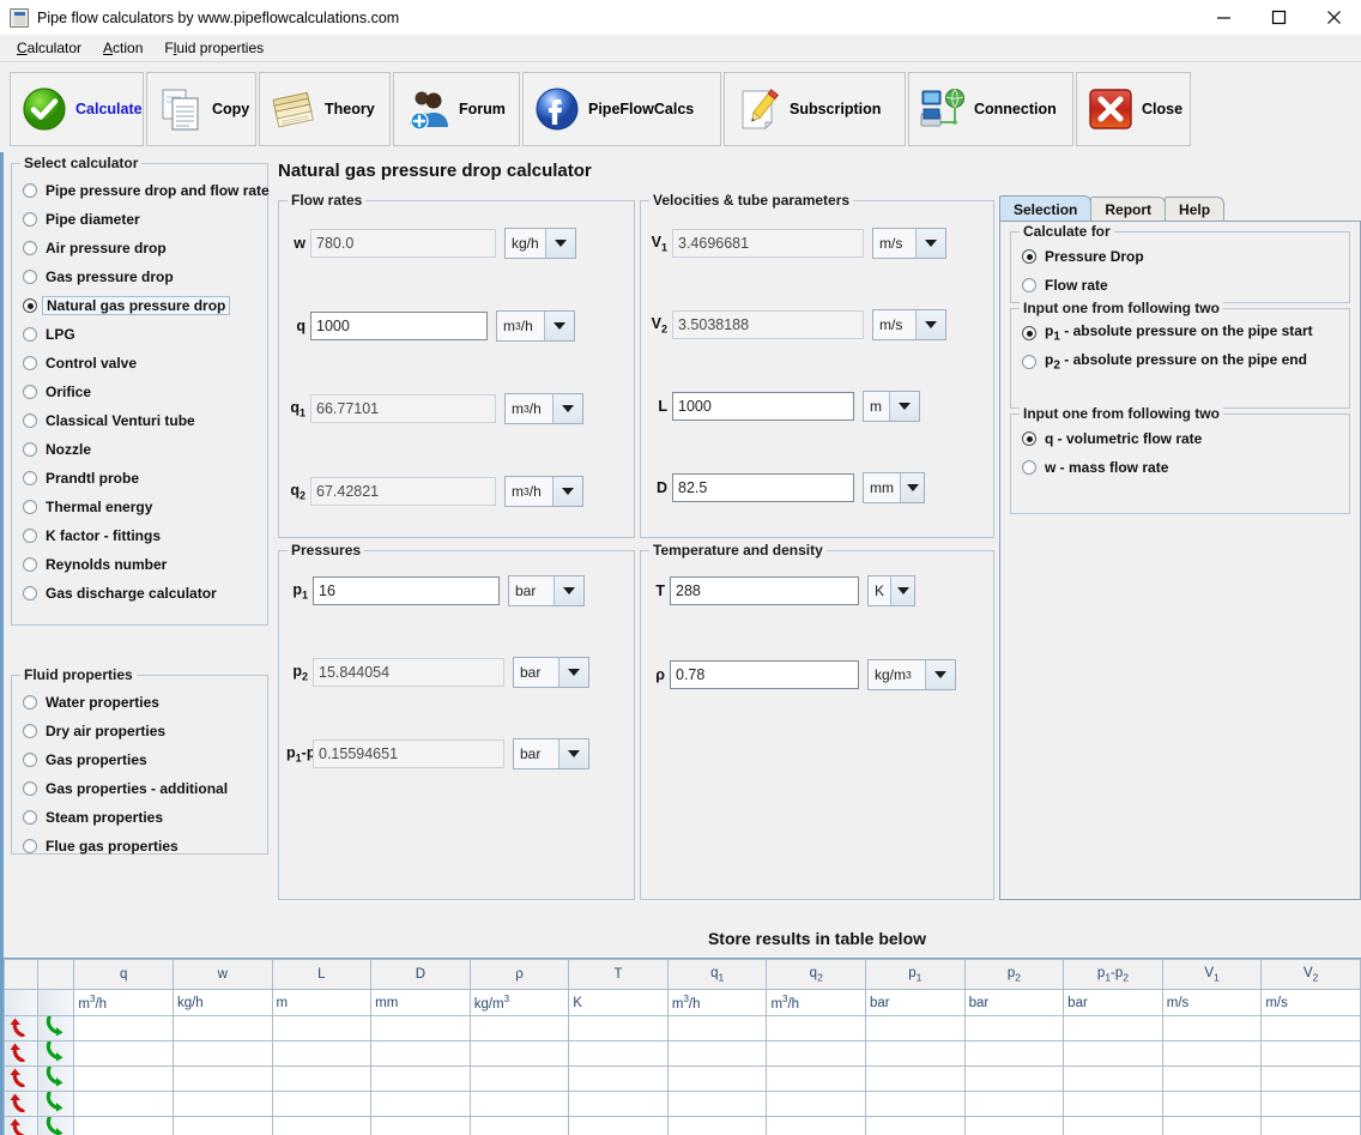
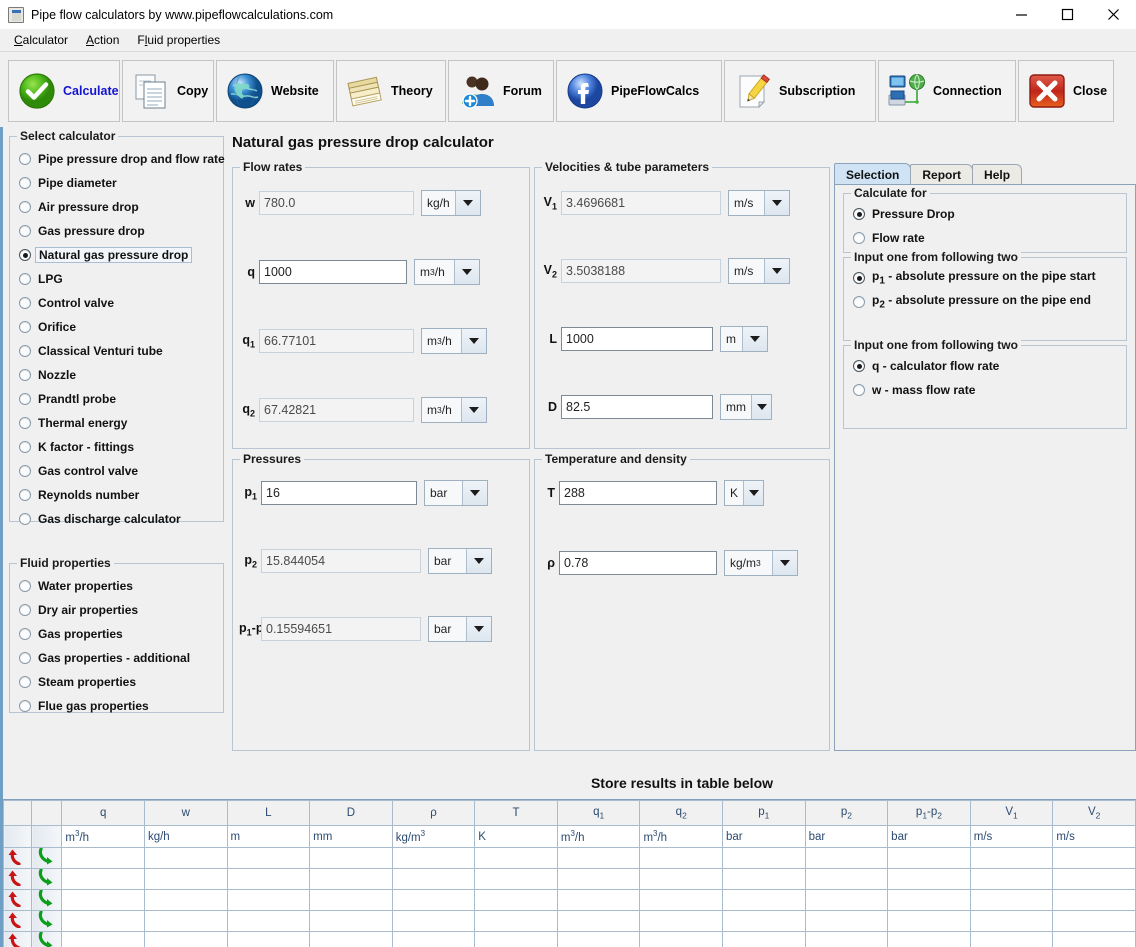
  Pipe flow calculators by www.pipeflowcalculations.com
  Calculator
  Action
  Fluid properties
  Calculate
  Copy
+ Website
  Theory
  Forum
  PipeFlowCalcs
  Subscription
  Connection
  Close
  Select calculator
  Pipe pressure drop and flow rate
  Pipe diameter
  Air pressure drop
  Gas pressure drop
  Natural gas pressure drop
  LPG
  Control valve
  Orifice
  Classical Venturi tube
  Nozzle
  Prandtl probe
  Thermal energy
  K factor - fittings
+ Gas control valve
  Reynolds number
  Gas discharge calculator
  Fluid properties
  Water properties
  Dry air properties
  Gas properties
  Gas properties - additional
  Steam properties
  Flue gas properties
  Natural gas pressure drop calculator
  Flow rates
  w
  780.0
  kg/h
  q
  1000
  m
  3
  /h
  q1
  66.77101
  m
  3
  /h
  q2
  67.42821
  m
  3
  /h
  Pressures
  p1
  16
  bar
  p2
  15.844054
  bar
  p1-p
  0.15594651
  bar
  Velocities & tube parameters
  V1
  3.4696681
  m/s
  V2
  3.5038188
  m/s
  L
  1000
  m
  D
  82.5
  mm
  Temperature and density
  T
  288
  K
  ρ
  0.78
  kg/m
  3
  Selection
  Report
  Help
  Calculate for
  Pressure Drop
  Flow rate
  Input one from following two
  p1 - absolute pressure on the pipe start
  p2 - absolute pressure on the pipe end
  Input one from following two
- q - volumetric flow rate
+ q - calculator flow rate
  w - mass flow rate
  Store results in table below
  		q	w	L	D	ρ	T	q1	q2	p1	p2	p1-p2	V1	V2
  		m3/h	kg/h	m	mm	kg/m3	K	m3/h	m3/h	bar	bar	bar	m/s	m/s
